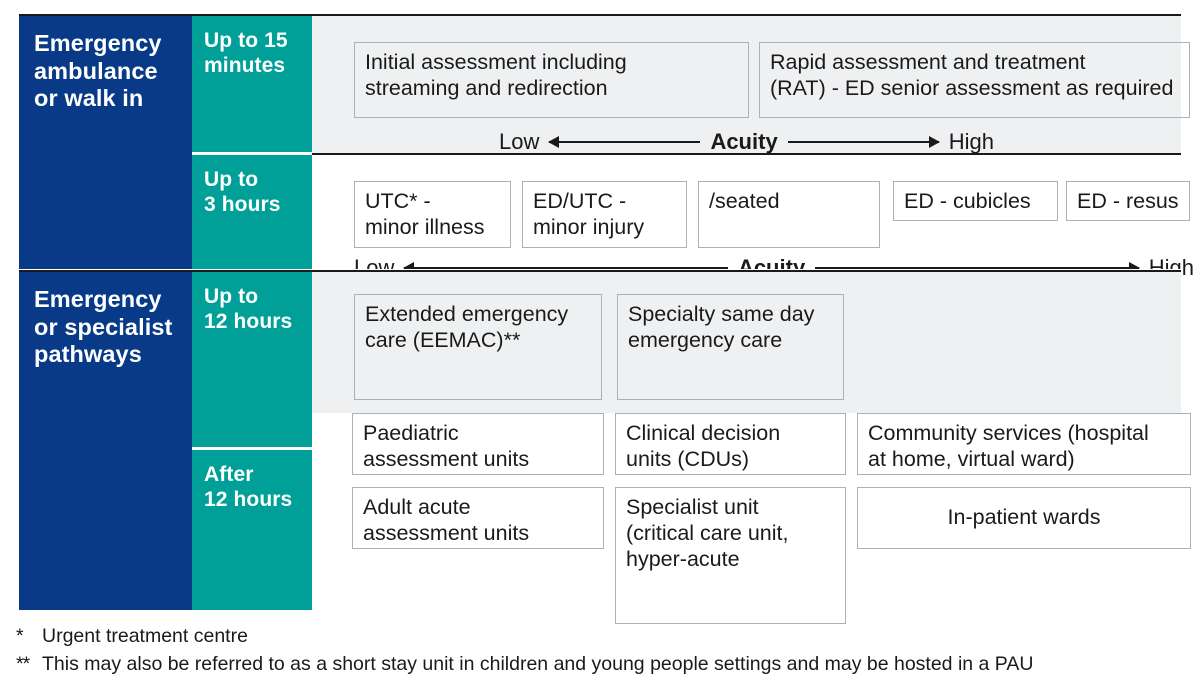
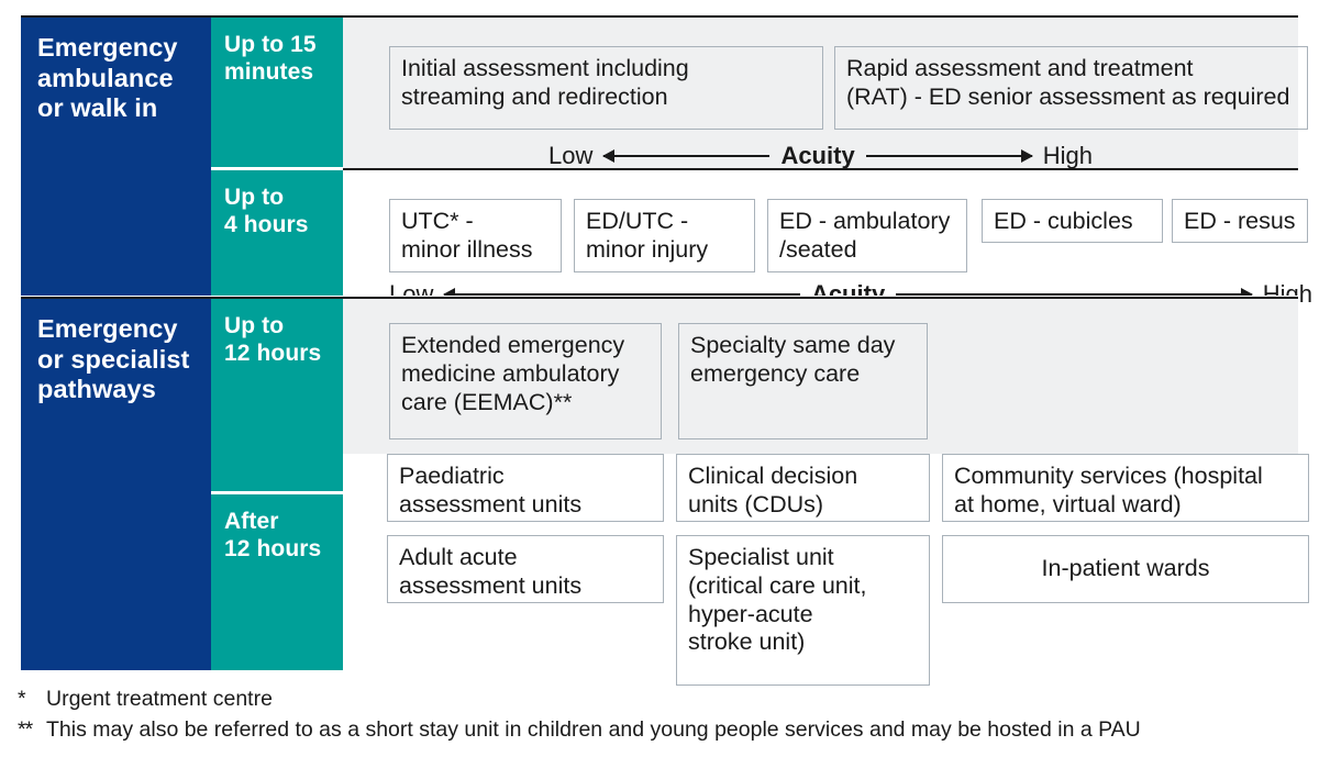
  Emergency
  ambulance
  or walk in
  Up to 15
  minutes
  Up to
- 3 hours
+ 4 hours
  Initial assessment including
  streaming and redirection
  Rapid assessment and treatment
  (RAT) - ED senior assessment as required
  Low
  Acuity
  High
  UTC* -
  minor illness
  ED/UTC -
  minor injury
+ ED - ambulatory
  /seated
  ED - cubicles
  ED - resus
  Low
  Acuity
  High
  Emergency
  or specialist
  pathways
  Up to
  12 hours
  After
  12 hours
  Extended emergency
+ medicine ambulatory
  care (EEMAC)**
  Specialty same day
  emergency care
  Paediatric
  assessment units
  Clinical decision
  units (CDUs)
  Community services (hospital
  at home, virtual ward)
  Adult acute
  assessment units
  Specialist unit
  (critical care unit,
  hyper-acute
+ stroke unit)
  In-patient wards
  *
  Urgent treatment centre
  **
- This may also be referred to as a short stay unit in children and young people settings and may be hosted in a PAU
+ This may also be referred to as a short stay unit in children and young people services and may be hosted in a PAU
